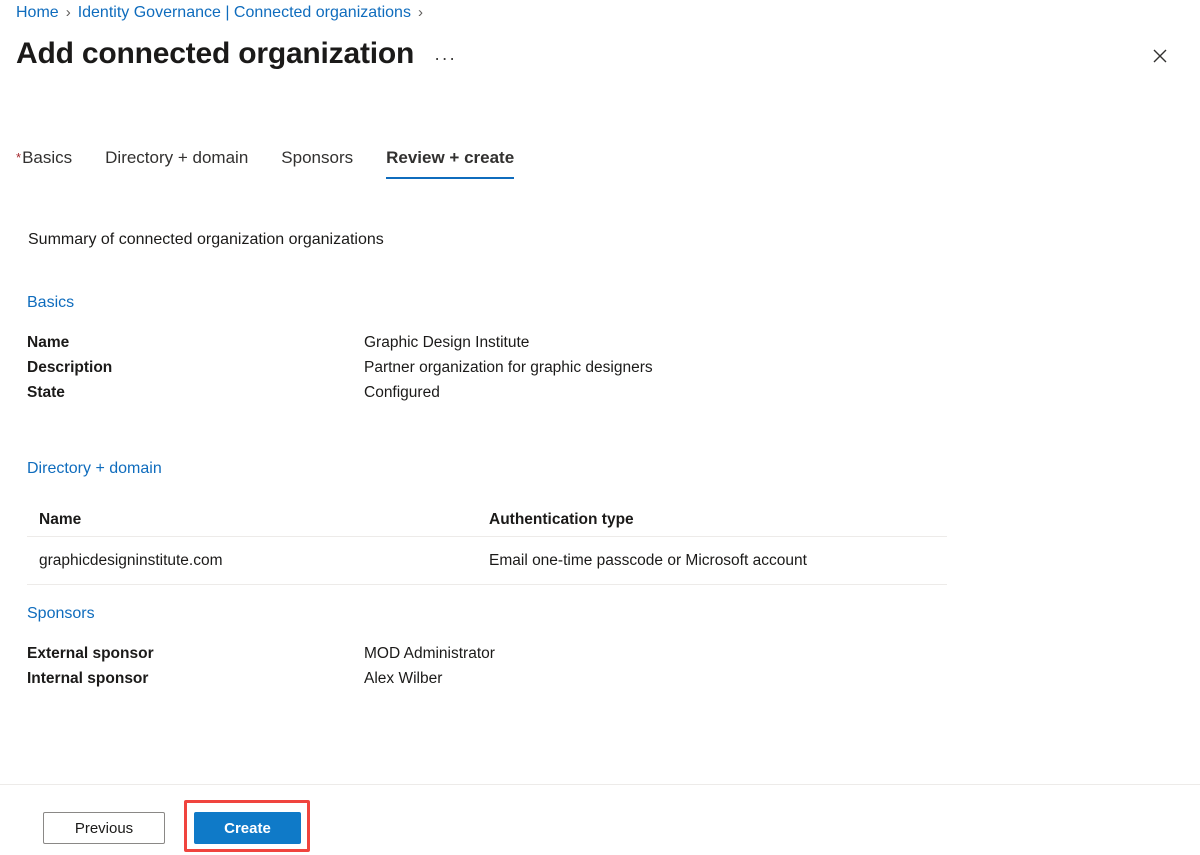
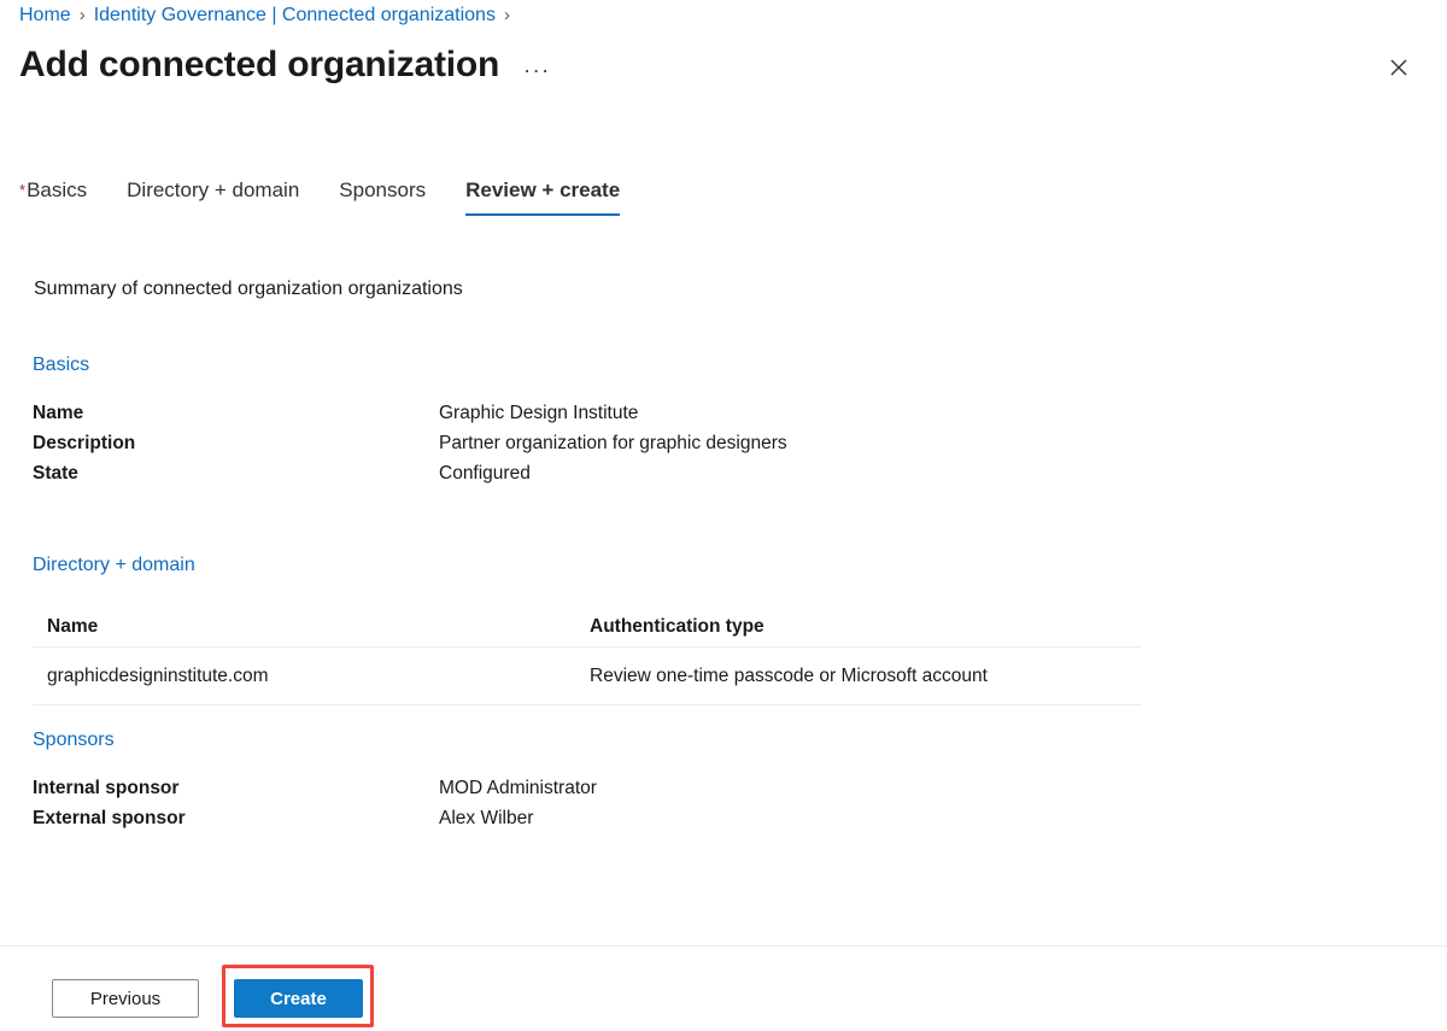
  Home
  ›
  Identity Governance | Connected organizations
  ›
  Add connected organization
  ···
  *Basics
  Directory + domain
  Sponsors
  Review + create
  Summary of connected organization organizations
  Basics
  Name
  Graphic Design Institute
  Description
  Partner organization for graphic designers
  State
  Configured
  Directory + domain
  Name
  Authentication type
  graphicdesigninstitute.com
- Email one-time passcode or Microsoft account
+ Review one-time passcode or Microsoft account
  Sponsors
- External sponsor
+ Internal sponsor
  MOD Administrator
- Internal sponsor
+ External sponsor
  Alex Wilber
  Previous
  Create
